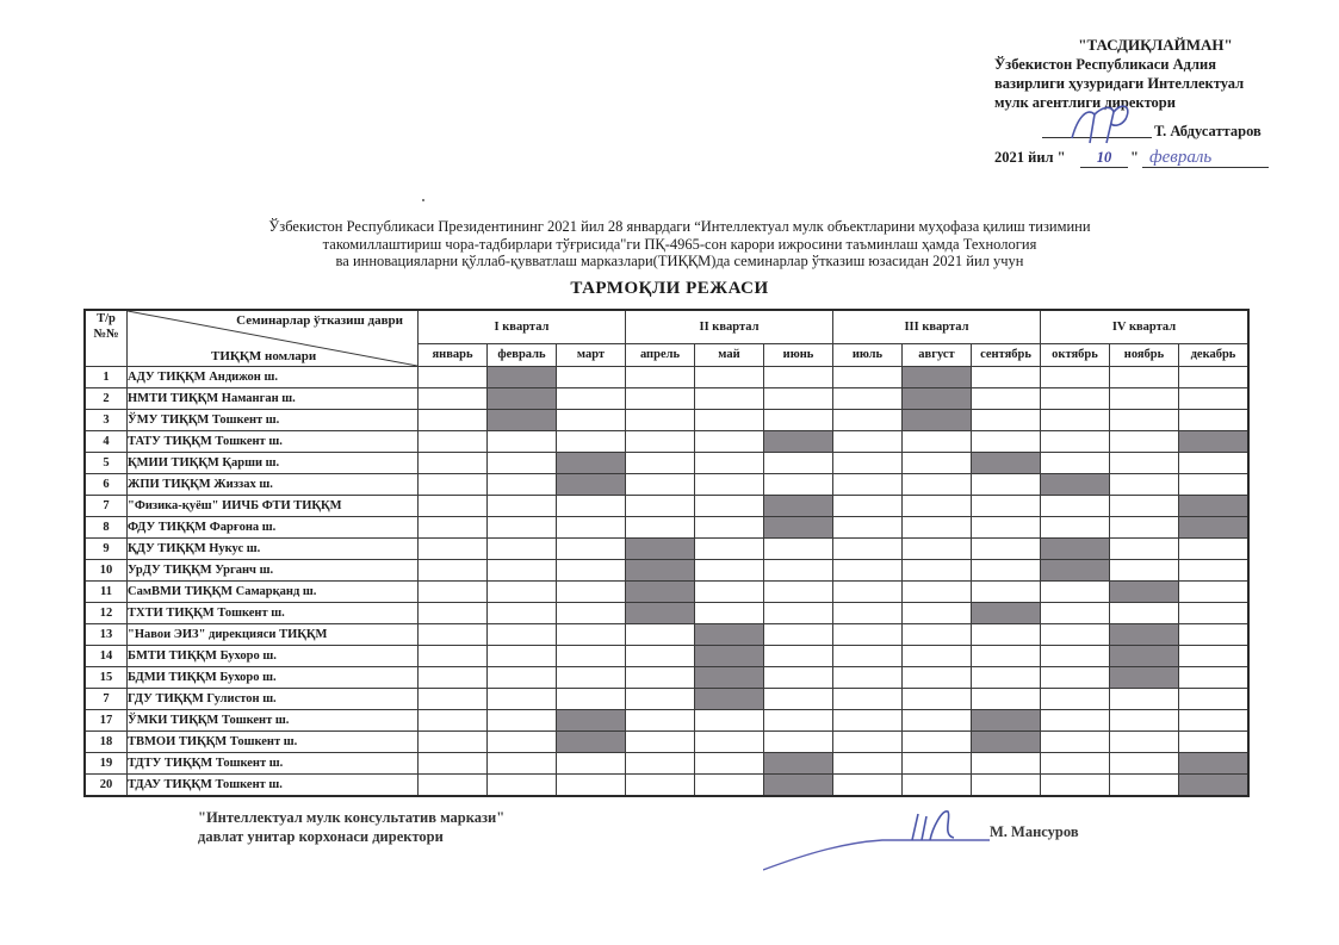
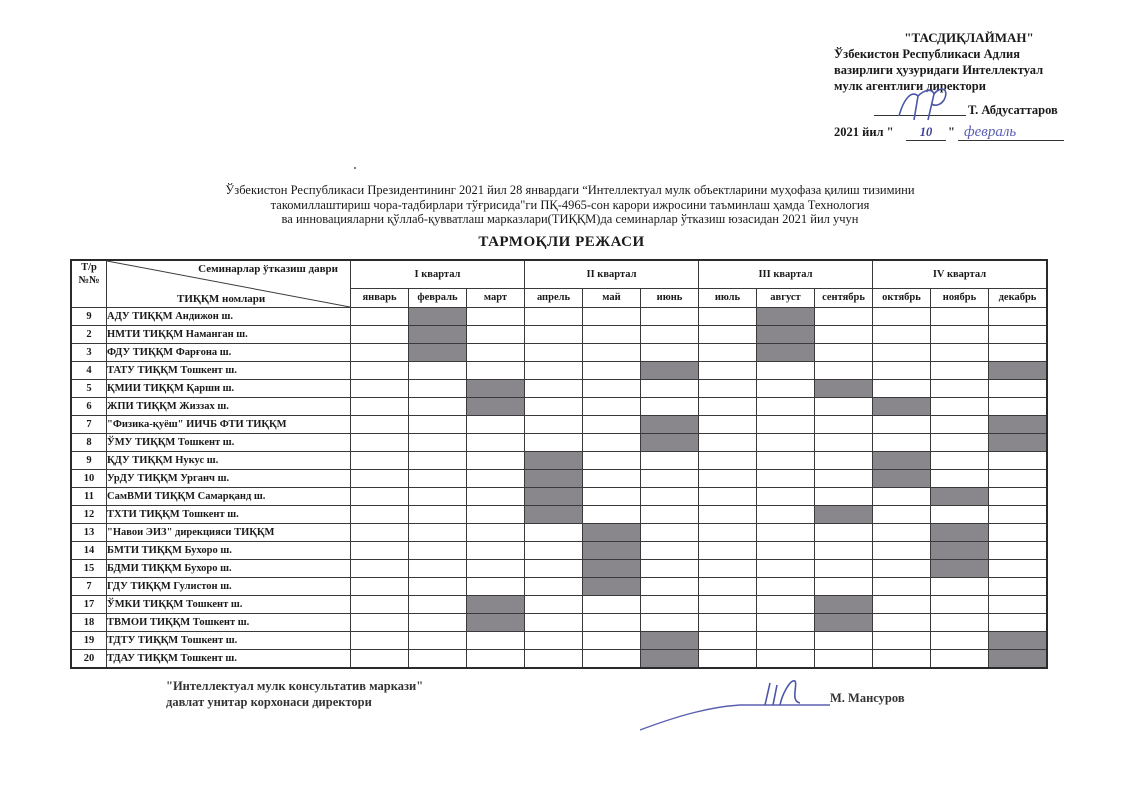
  "ТАСДИҚЛАЙМАН"
  Ўзбекистон Республикаси Адлия
  вазирлиги ҳузуридаги Интеллектуал
  мулк агентлиги директори
  Т. Абдусаттаров
  2021 йил "
  10
  "
  феврaль
  Ўзбекистон Республикаси Президентининг 2021 йил 28 январдаги “Интеллектуал мулк объектларини муҳофаза қилиш тизимини
  такомиллаштириш чора-тадбирлари тўғрисида"ги ПҚ-4965-сон карори ижросини таъминлаш ҳамда Технология
  ва инновацияларни қўллаб-қувватлаш марказлари(ТИҚҚМ)да семинарлар ўтказиш юзасидан 2021 йил учун
  ТАРМОҚЛИ РЕЖАСИ
  Т/р №№	Семинарлар ўтказиш даври ТИҚҚМ номлари	I квартал	II квартал	III квартал	IV квартал
  январь	февраль	март	апрель	май	июнь	июль	август	сентябрь	октябрь	ноябрь	декабрь
- 1	АДУ ТИҚҚМ Андижон ш.
+ 9	АДУ ТИҚҚМ Андижон ш.
  2	НМТИ ТИҚҚМ Наманган ш.
- 3	ЎМУ ТИҚҚМ Тошкент ш.
+ 3	ФДУ ТИҚҚМ Фарғона ш.
  4	ТАТУ ТИҚҚМ Тошкент ш.
  5	ҚМИИ ТИҚҚМ Қарши ш.
  6	ЖПИ ТИҚҚМ Жиззах ш.
  7	"Физика-қуёш" ИИЧБ ФТИ ТИҚҚМ
- 8	ФДУ ТИҚҚМ Фарғона ш.
+ 8	ЎМУ ТИҚҚМ Тошкент ш.
  9	ҚДУ ТИҚҚМ Нукус ш.
  10	УрДУ ТИҚҚМ Урганч ш.
  11	СамВМИ ТИҚҚМ Самарқанд ш.
  12	ТХТИ ТИҚҚМ Тошкент ш.
  13	"Навои ЭИЗ" дирекцияси ТИҚҚМ
  14	БМТИ ТИҚҚМ Бухоро ш.
  15	БДМИ ТИҚҚМ Бухоро ш.
  7	ГДУ ТИҚҚМ Гулистон ш.
  17	ЎМКИ ТИҚҚМ Тошкент ш.
  18	ТВМОИ ТИҚҚМ Тошкент ш.
  19	ТДТУ ТИҚҚМ Тошкент ш.
  20	ТДАУ ТИҚҚМ Тошкент ш.
  "Интеллектуал мулк консультатив маркази"
  давлат унитар корхонаси директори
  М. Мансуров
